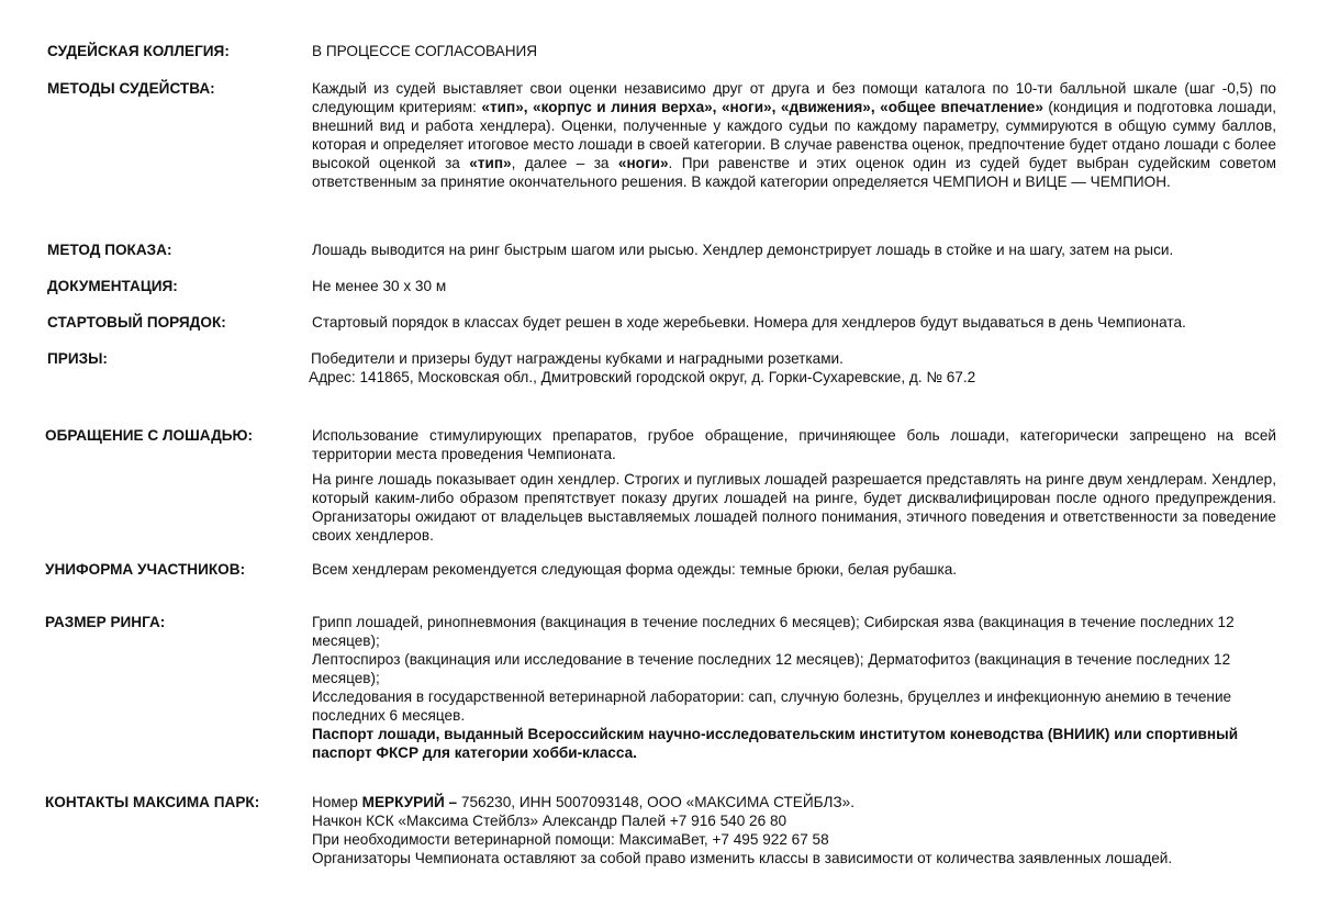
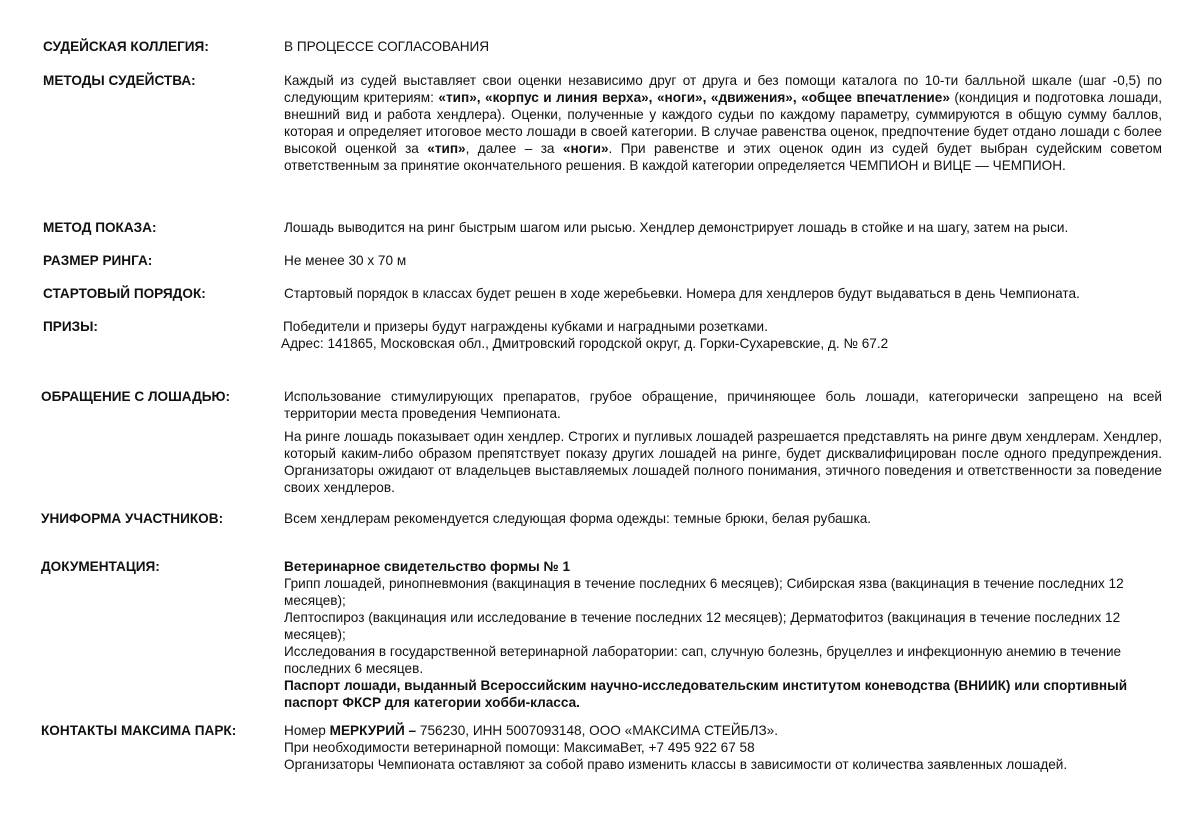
  СУДЕЙСКАЯ КОЛЛЕГИЯ:
  В ПРОЦЕССЕ СОГЛАСОВАНИЯ
  МЕТОДЫ СУДЕЙСТВА:
  Каждый из судей выставляет свои оценки независимо друг от друга и без помощи каталога по 10-ти балльной шкале (шаг -0,5) по следующим критериям: «тип», «корпус и линия верха», «ноги», «движения», «общее впечатление» (кондиция и подготовка лошади, внешний вид и работа хендлера). Оценки, полученные у каждого судьи по каждому параметру, суммируются в общую сумму баллов, которая и определяет итоговое место лошади в своей категории. В случае равенства оценок, предпочтение будет отдано лошади с более высокой оценкой за «тип», далее – за «ноги». При равенстве и этих оценок один из судей будет выбран судейским советом ответственным за принятие окончательного решения. В каждой категории определяется ЧЕМПИОН и ВИЦЕ — ЧЕМПИОН.
  МЕТОД ПОКАЗА:
  Лошадь выводится на ринг быстрым шагом или рысью. Хендлер демонстрирует лошадь в стойке и на шагу, затем на рыси.
- ДОКУМЕНТАЦИЯ:
+ РАЗМЕР РИНГА:
- Не менее 30 х 30 м
+ Не менее 30 х 70 м
  СТАРТОВЫЙ ПОРЯДОК:
  Стартовый порядок в классах будет решен в ходе жеребьевки. Номера для хендлеров будут выдаваться в день Чемпионата.
  ПРИЗЫ:
  Победители и призеры будут награждены кубками и наградными розетками.
  Адрес: 141865, Московская обл., Дмитровский городской округ, д. Горки-Сухаревские, д. № 67.2
  ОБРАЩЕНИЕ С ЛОШАДЬЮ:
  Использование стимулирующих препаратов, грубое обращение, причиняющее боль лошади, категорически запрещено на всей территории места проведения Чемпионата.
  На ринге лошадь показывает один хендлер. Строгих и пугливых лошадей разрешается представлять на ринге двум хендлерам. Хендлер, который каким-либо образом препятствует показу других лошадей на ринге, будет дисквалифицирован после одного предупреждения. Организаторы ожидают от владельцев выставляемых лошадей полного понимания, этичного поведения и ответственности за поведение своих хендлеров.
  УНИФОРМА УЧАСТНИКОВ:
  Всем хендлерам рекомендуется следующая форма одежды: темные брюки, белая рубашка.
- РАЗМЕР РИНГА:
+ ДОКУМЕНТАЦИЯ:
+ Ветеринарное свидетельство формы № 1
  Грипп лошадей, ринопневмония (вакцинация в течение последних 6 месяцев); Сибирская язва (вакцинация в течение последних 12 месяцев);
  Лептоспироз (вакцинация или исследование в течение последних 12 месяцев); Дерматофитоз (вакцинация в течение последних 12 месяцев);
  Исследования в государственной ветеринарной лаборатории: сап, случную болезнь, бруцеллез и инфекционную анемию в течение последних 6 месяцев.
  Паспорт лошади, выданный Всероссийским научно-исследовательским институтом коневодства (ВНИИК) или спортивный паспорт ФКСР для категории хобби-класса.
  КОНТАКТЫ МАКСИМА ПАРК:
  Номер МЕРКУРИЙ – 756230, ИНН 5007093148, ООО «МАКСИМА СТЕЙБЛЗ».
- Начкон КСК «Максима Стейблз» Александр Палей +7 916 540 26 80
  При необходимости ветеринарной помощи: МаксимаВет, +7 495 922 67 58
  Организаторы Чемпионата оставляют за собой право изменить классы в зависимости от количества заявленных лошадей.
